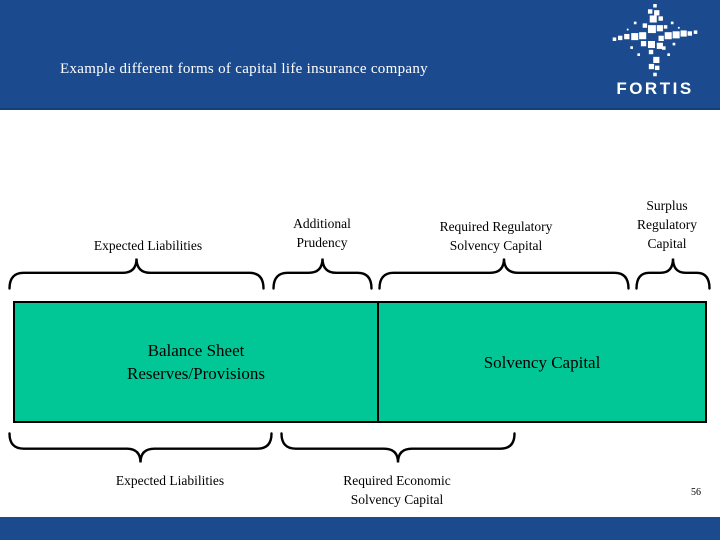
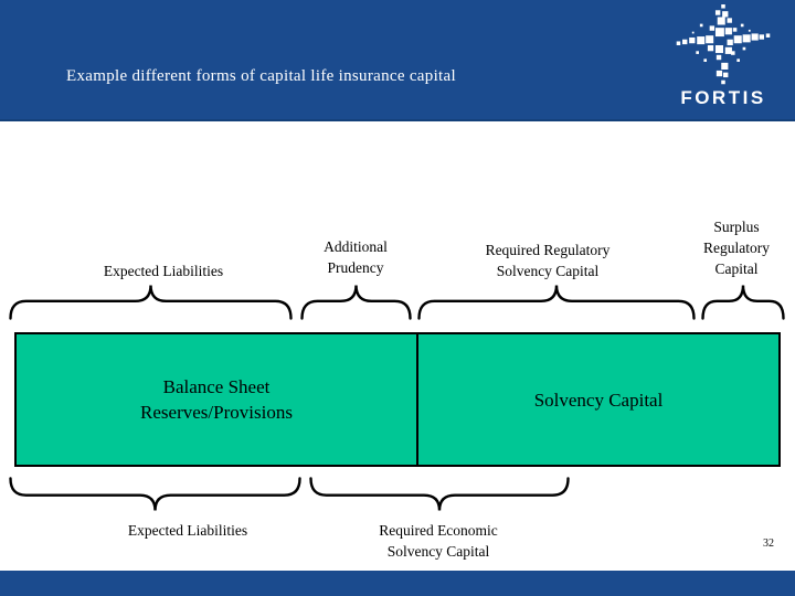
- Example different forms of capital life insurance company
+ Example different forms of capital life insurance capital
  FORTIS
  Expected Liabilities
  Additional
  Prudency
  Required Regulatory
  Solvency Capital
  Surplus
  Regulatory
  Capital
  Balance Sheet
  Reserves/Provisions
  Solvency Capital
  Expected Liabilities
  Required Economic
  Solvency Capital
- 56
+ 32
